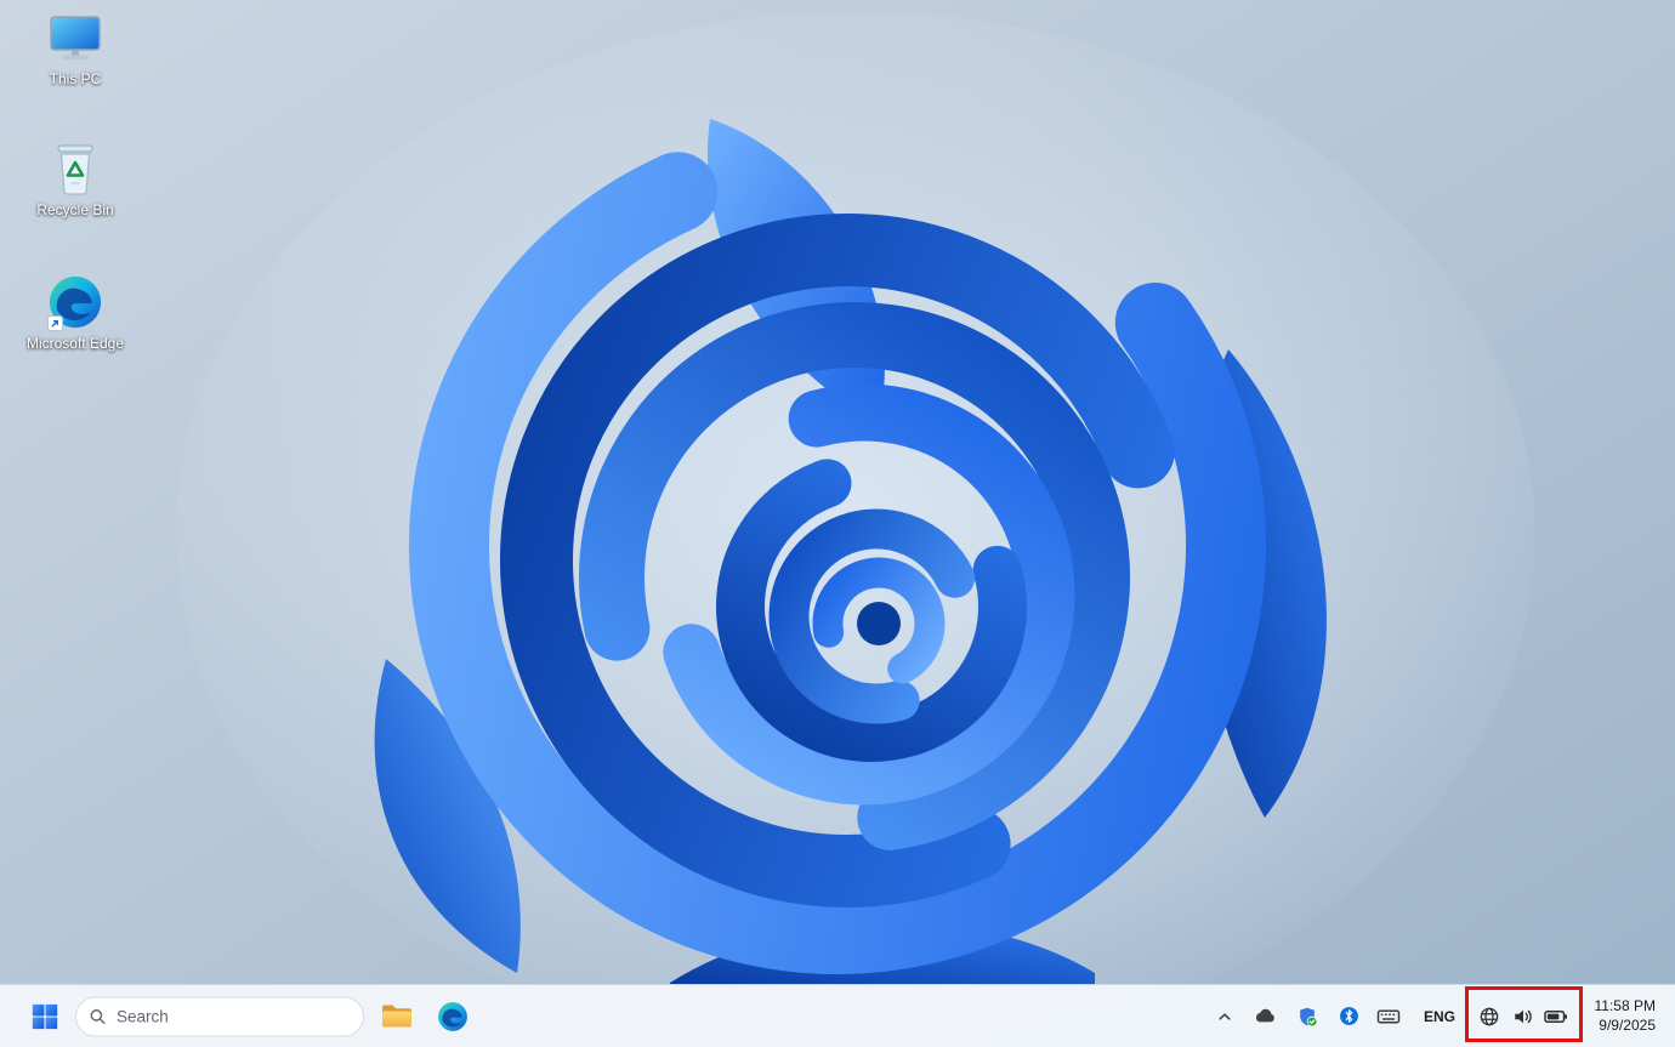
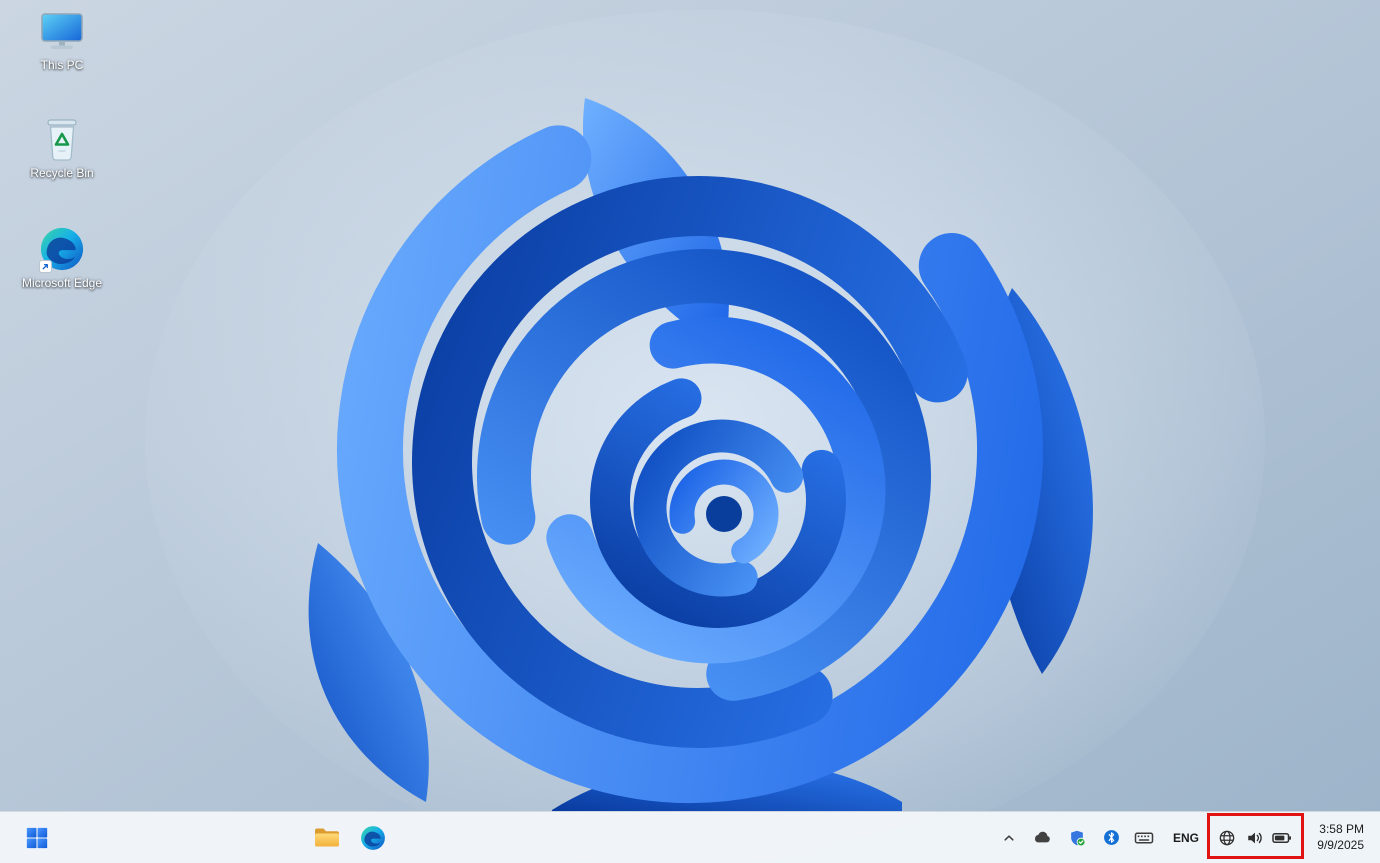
  This PC
  Recycle Bin
  Microsoft Edge
- Search
  ENG
- 11:58 PM
+ 3:58 PM
  9/9/2025
